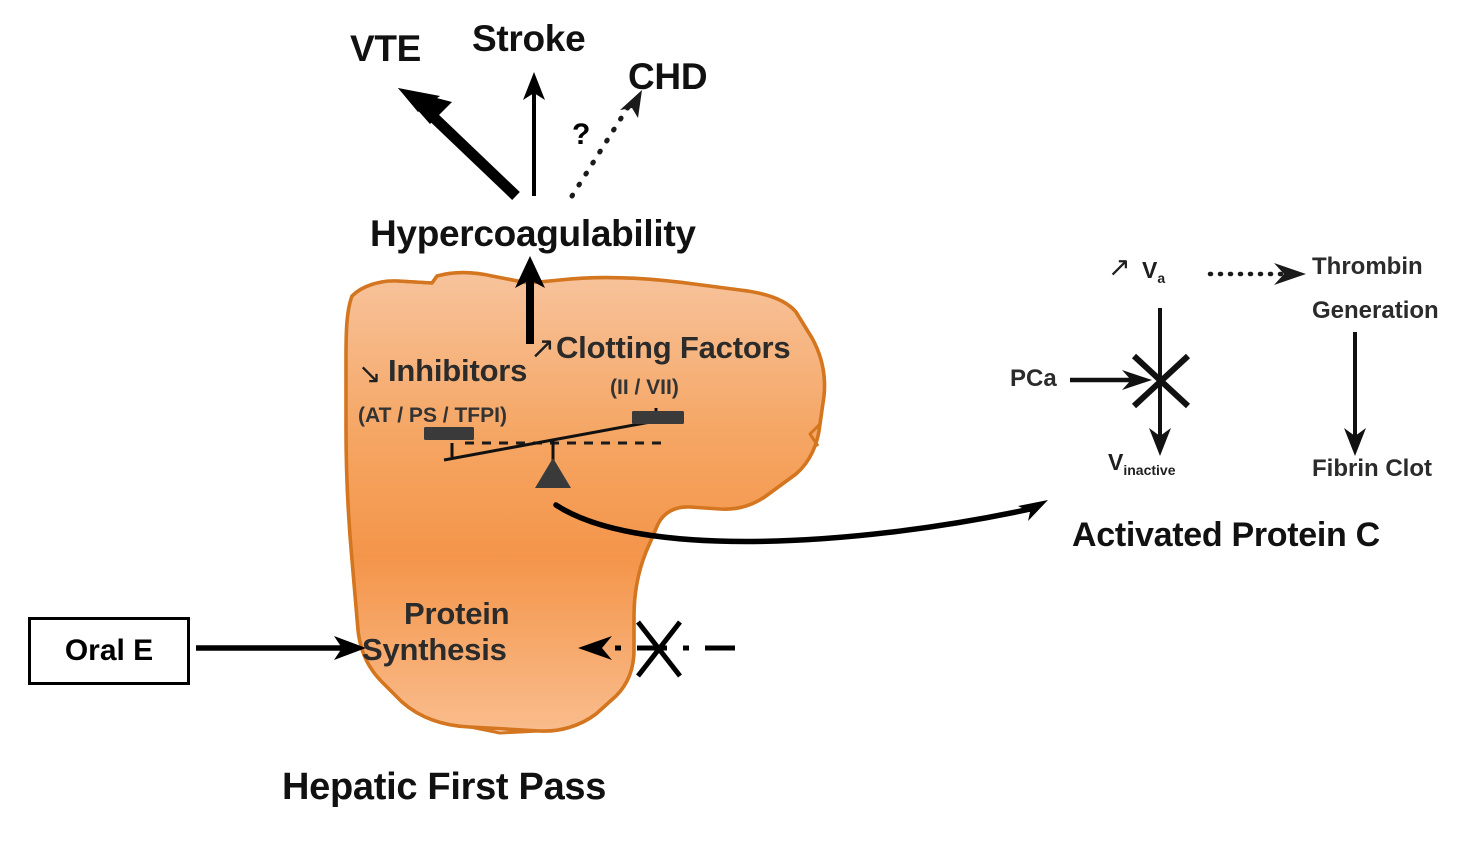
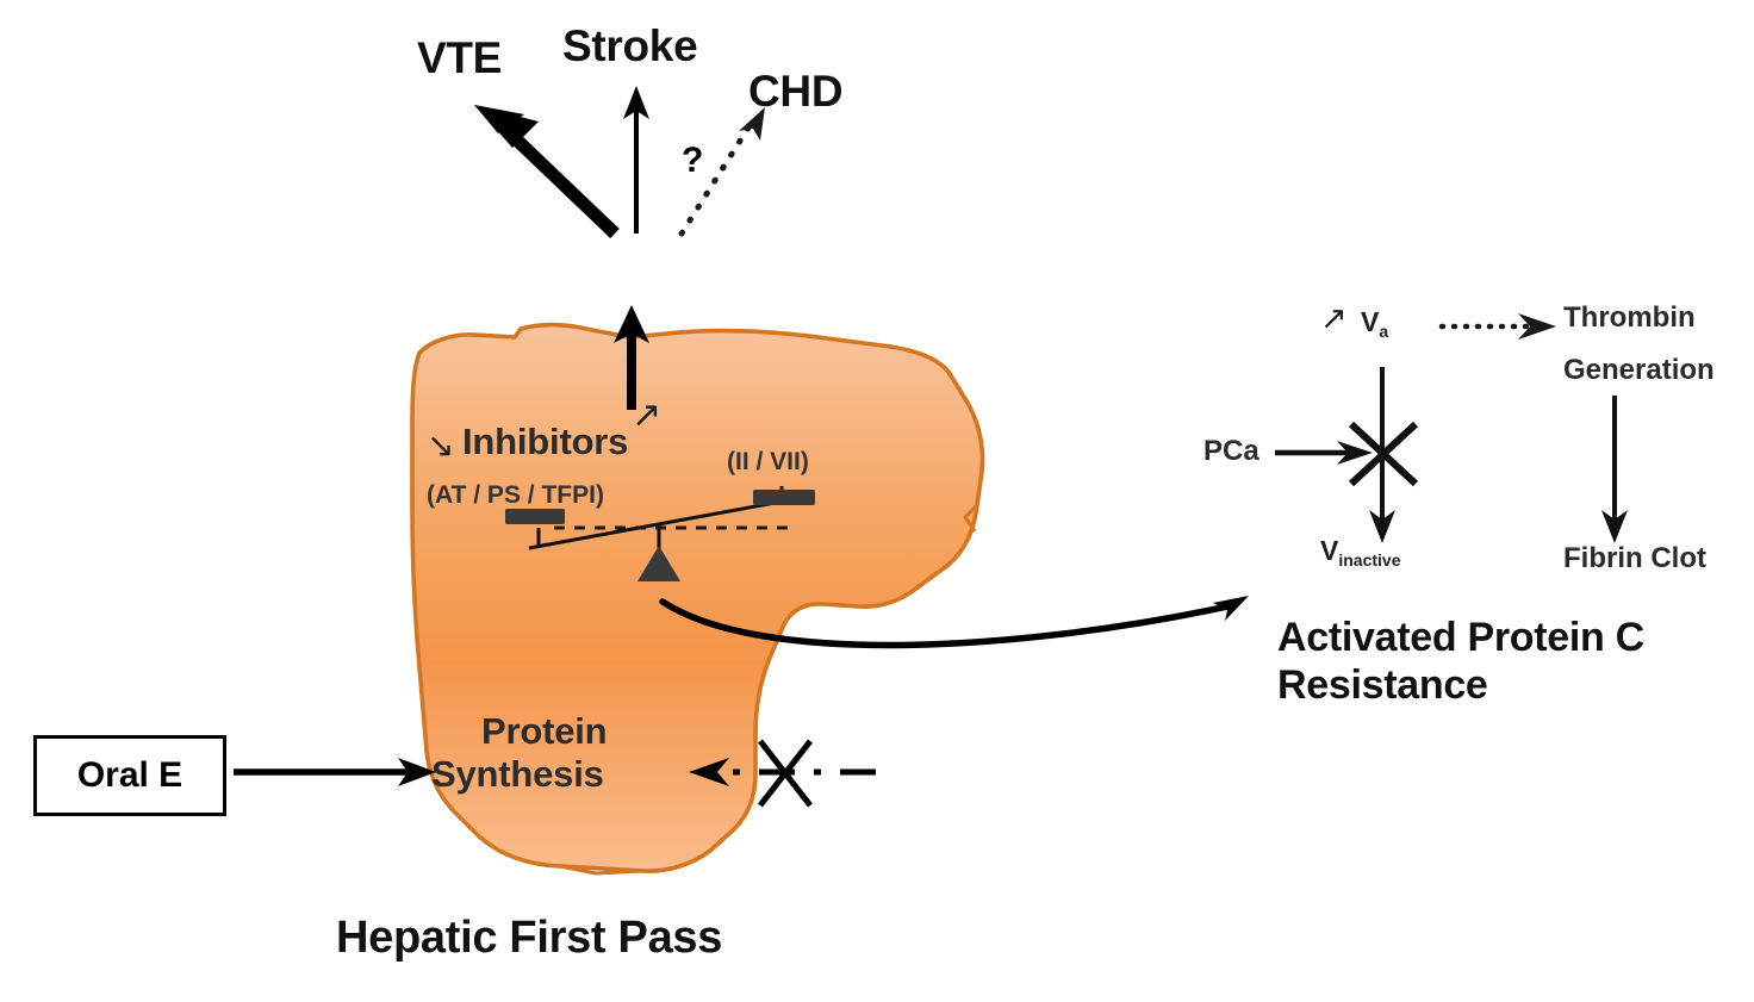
  VTE
  Stroke
  CHD
  ?
- Hypercoagulability
  ↗
- Clotting Factors
  (II / VII)
  ↘
  Inhibitors
  (AT / PS / TFPI)
  Protein
  Synthesis
  Oral E
  ↗
  Va
  Thrombin
  Generation
  PCa
  Vinactive
  Fibrin Clot
  Activated Protein C
+ Resistance
  Hepatic First Pass
